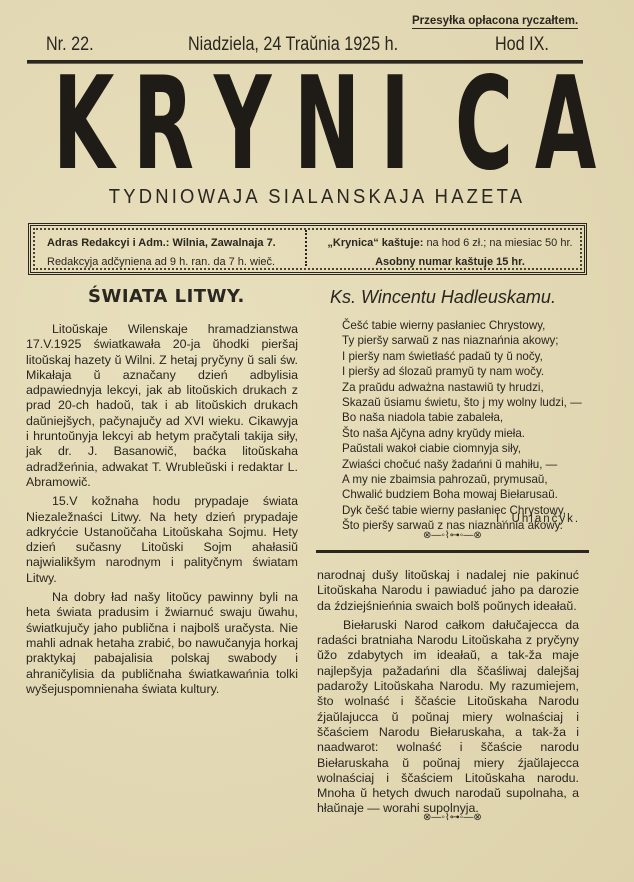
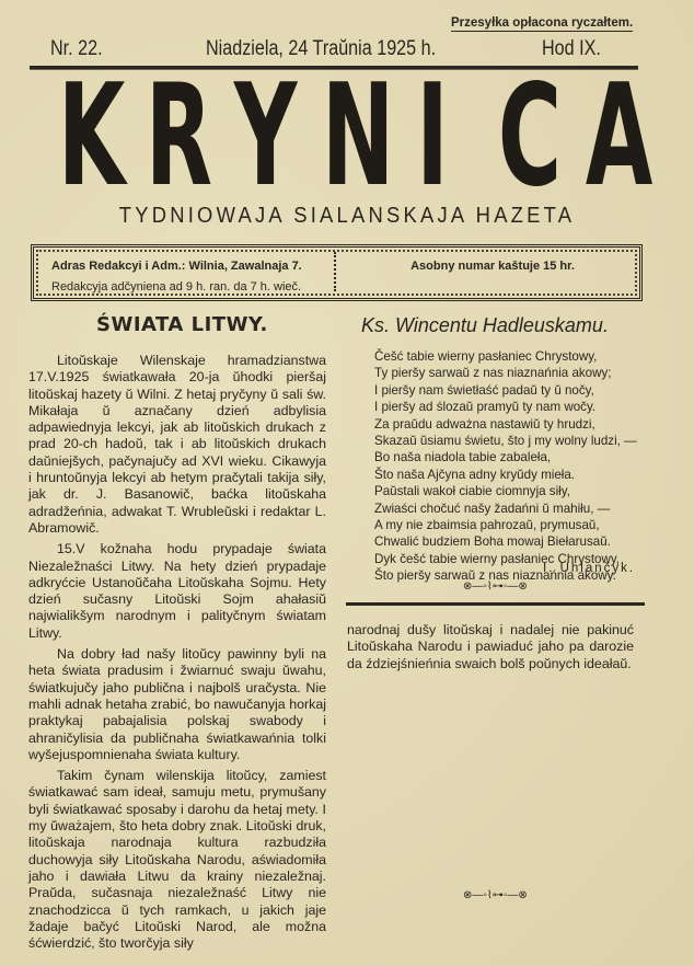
  Przesyłka opłacona ryczałtem.
  Nr. 22.
  Niadziela, 24 Traŭnia 1925 h.
  Hod IX.
  K
  R
  Y
  N
  I
  C
  A
  TYDNIOWAJA SIALANSKAJA HAZETA
  Adras Redakcyi i Adm.: Wilnia, Zawalnaja 7.
  Redakcyja adčyniena ad 9 h. ran. da 7 h. wieč.
- „Krynica“ kaštuje: na hod 6 zł.; na miesiac 50 hr.
  Asobny numar kaštuje 15 hr.
  ŚWIATA LITWY.
  Ks. Wincentu Hadleuskamu.
  Litoŭskaje Wilenskaje hramadzianstwa 17.V.1925 światkawała 20-ja ŭhodki pieršaj litoŭskaj hazety ŭ Wilni. Z hetaj pryčyny ŭ sali św. Mikałaja ŭ aznačany dzień adbylisia adpawiednyja lekcyi, jak ab litoŭskich drukach z prad 20-ch hadoŭ, tak i ab litoŭskich drukach daŭniejšych, pačynajučy ad XVI wieku. Cikawyja i hruntoŭnyja lekcyi ab hetym pračytali takija siły, jak dr. J. Basanowič, baćka litoŭskaha adradžeńnia, adwakat T. Wrubleŭski i redaktar L. Abramowič.
  15.V kožnaha hodu prypadaje światа Niezaležnaści Litwy. Na hety dzień prypadaje adkryćcie Ustanoŭčaha Litoŭskaha Sojmu. Hety dzień sučasny Litoŭski Sojm ahałasiŭ najwialikšym narodnym i palityčnym światam Litwy.
  Na dobry ład našy litoŭcy pawinny byli na heta światа pradusim i žwiarnuć swaju ŭwahu, światkujučy jaho publična i najbolš uračysta. Nie mahli adnak hetaha zrabić, bo nawučanyja horkaj praktykaj pabajalisia polskaj swabody i ahraničylisia da publičnaha światkawańnia tolki wyšejuspomnienaha światа kultury.
+ Takim čynam wilenskija litoŭcy, zamiest światkawać sam ideał, samuju metu, prymušany byli światkawać sposaby i darohu da hetaj mety. I my ŭważajem, što heta dobry znak. Litoŭski druk, litoŭskaja narodnaja kultura razbudziła duchowyja siły Litoŭskaha Narodu, aświadomiła jaho i dawiała Litwu da krainy niezaležnaj. Praŭda, sučasnaja niezaležnaść Litwy nie znachodzicca ŭ tych ramkach, u jakich jaje žadaje bačyć Litoŭski Narod, ale možna śćwierdzić, što tworčyja siły
  Češć tabie wierny pasłaniec Chrystowy,
  Ty pieršy sarwaŭ z nas niaznańnia akowy;
  I pieršy nam świetłaść padaŭ ty ŭ nočy,
  I pieršy ad ślozaŭ pramyŭ ty nam wočy.
  Za praŭdu adważna nastawiŭ ty hrudzi,
  Skazaŭ ŭsiamu świetu, što j my wolny ludzi, —
  Bo naša niadola tabie zabaleła,
  Što naša Ajčyna adny kryŭdy mieła.
  Paŭstali wakoł ciabie ciomnyja siły,
  Zwiaści chočuć našy žadańni ŭ mahiłu, —
  A my nie zbaimsia pahrozaŭ, prymusaŭ,
  Chwalić budziem Boha mowaj Biełarusaŭ.
  Dyk češć tabie wierny pasłaniec Chrystowy,
  Što pieršy sarwaŭ z nas niaznańnia akowy.
  I. Uhlančyk.
  ⊗—◦⌇⊶◦—⊗
  narodnaj dušy litoŭskaj i nadalej nie pakinuć Litoŭskaha Narodu i pawiaduć jaho pa darozie da ździejśnieńnia swaich bolš poŭnych ideałaŭ.
- Biełaruski Narod całkom dałučajecca da radaści bratniaha Narodu Litoŭskaha z pryčyny ŭžo zdabytych im ideałaŭ, a tak-ža maje najlepšyja pažadańni dla ščaśliwaj dalejšaj padarožy Litoŭskaha Narodu. My razumiejem, što wolnaść i ščaście Litoŭskaha Narodu źjaŭlajucca ŭ poŭnaj miery wolnaściaj i ščaściem Narodu Biełaruskaha, a tak-ža i naadwarot: wolnaść i ščaście narodu Biełaruskaha ŭ poŭnaj miery źjaŭlajecca wolnaściaj i ščaściem Litoŭskaha narodu. Mnoha ŭ hetych dwuch narodaŭ supolnaha, a hłaŭnaje — worahi supolnyja.
  ⊗—◦⌇⊶◦—⊗
